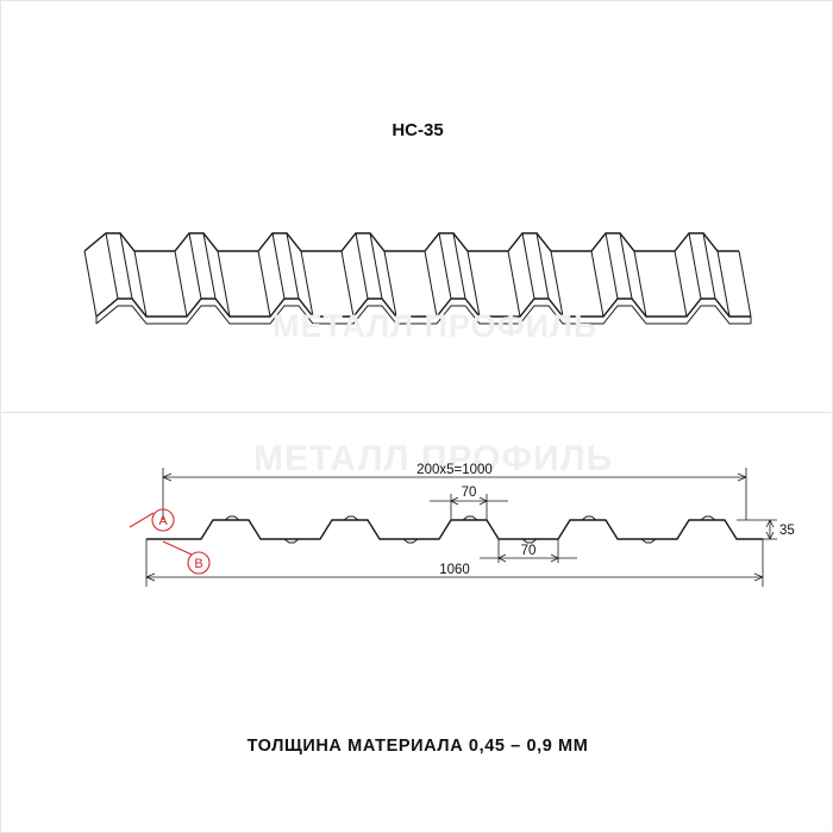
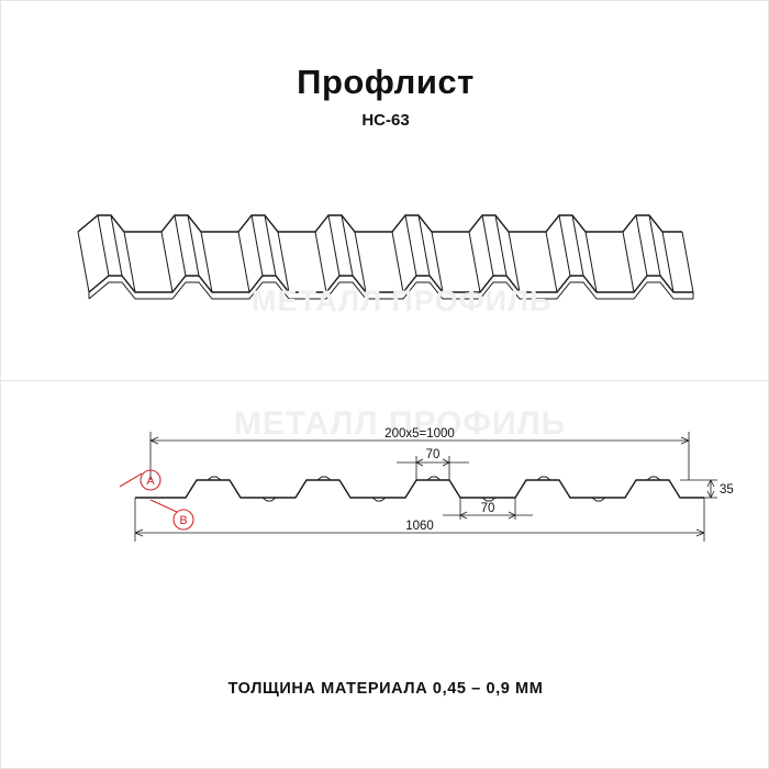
+ Профлист
- НС-35
+ НС-63
  МЕТАЛЛ ПРОФИЛЬ
  МЕТАЛЛ ПРОФИЛЬ
  200x5=1000
  1060
  35
  70
  70
  A
  B
  ТОЛЩИНА МАТЕРИАЛА 0,45 – 0,9 ММ
